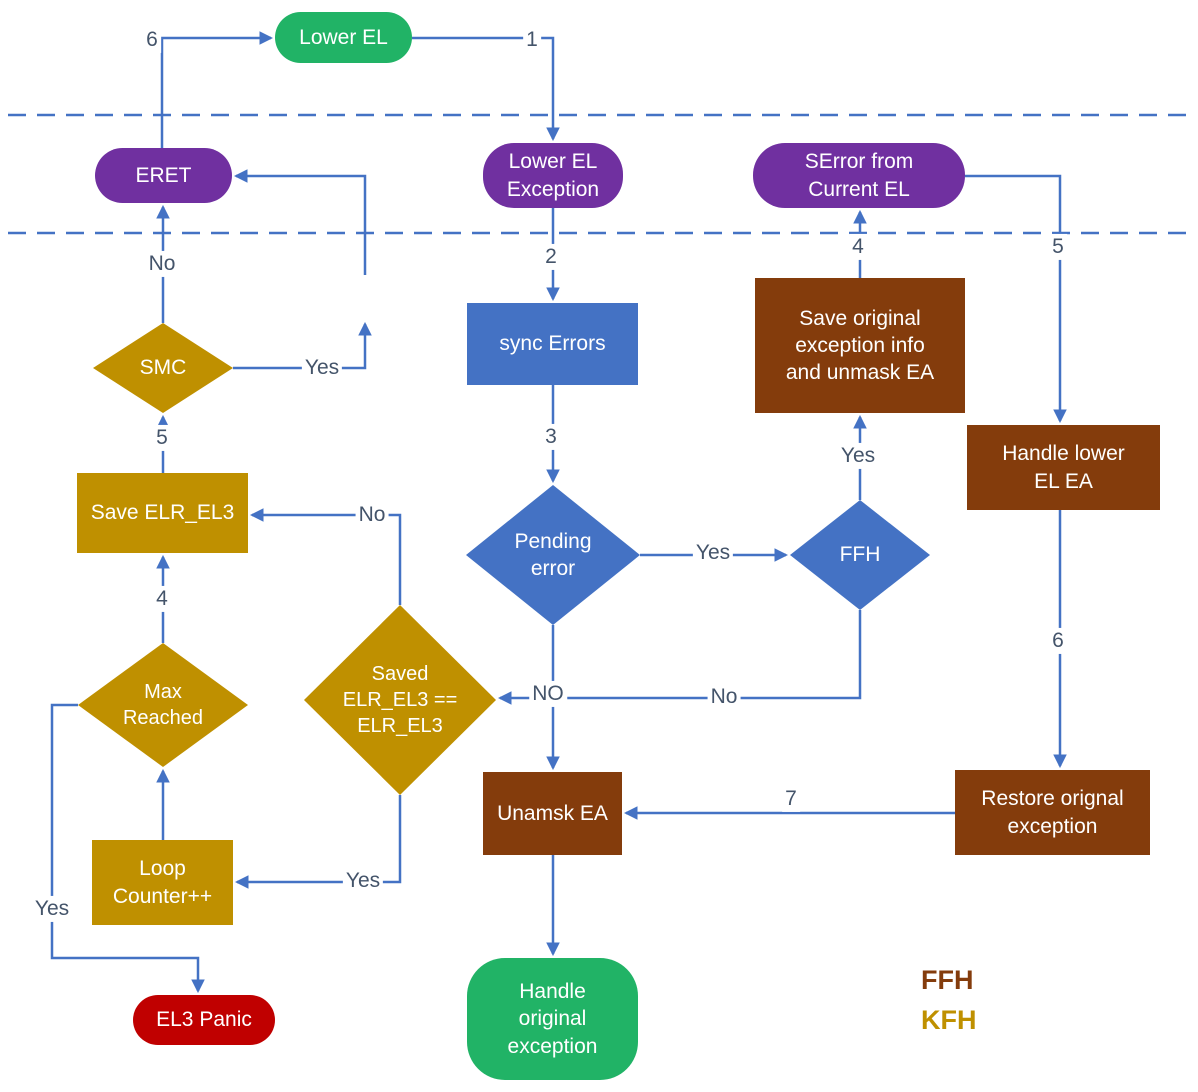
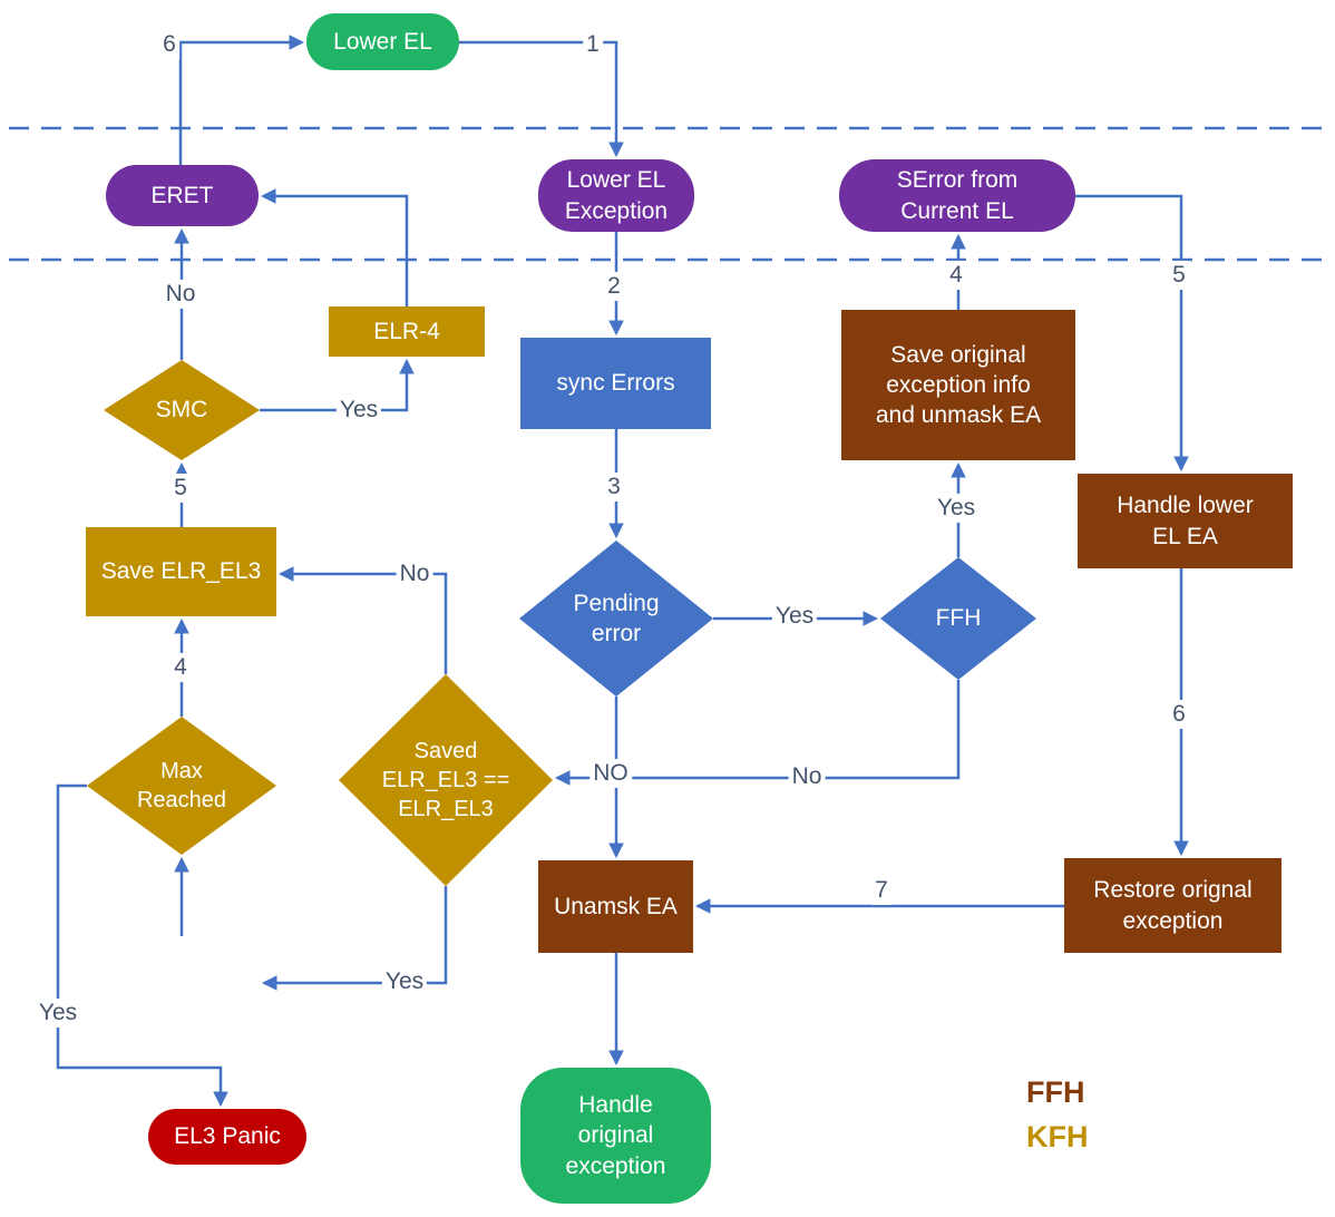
  6
  1
  2
  3
  4
  5
  No
  Yes
  5
  4
  No
  Yes
  Yes
  NO
  No
  Yes
  Yes
  6
  7
  Lower EL
  ERET
  Lower EL
  Exception
  SError from
  Current EL
  sync Errors
  Save original
  exception info
  and unmask EA
  Handle lower
  EL EA
  Pending
  error
  FFH
+ ELR-4
  SMC
  Save ELR_EL3
  Max
  Reached
  Saved
  ELR_EL3 ==
  ELR_EL3
- Loop
- Counter++
  Unamsk EA
  Restore orignal
  exception
  Handle
  original
  exception
  EL3 Panic
  FFH
  KFH
